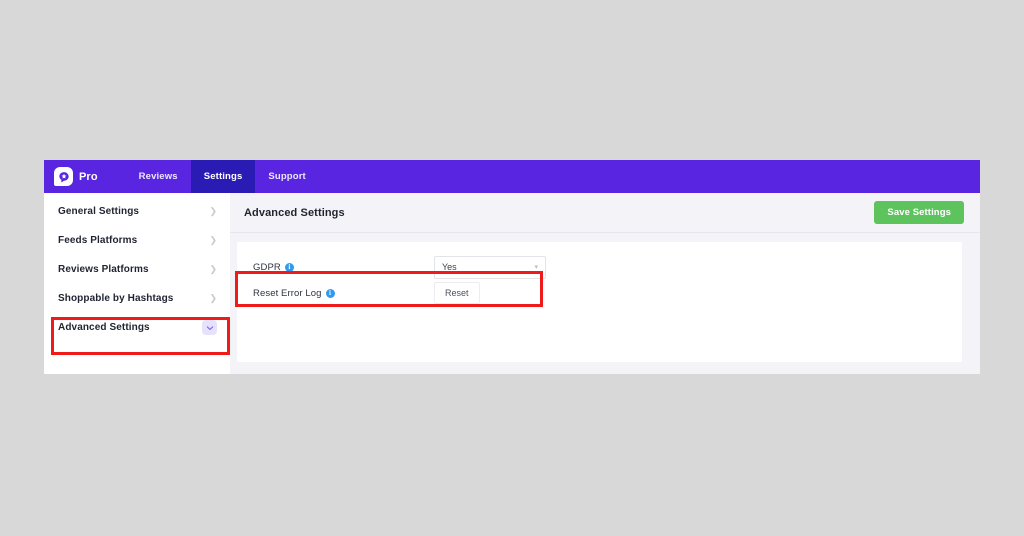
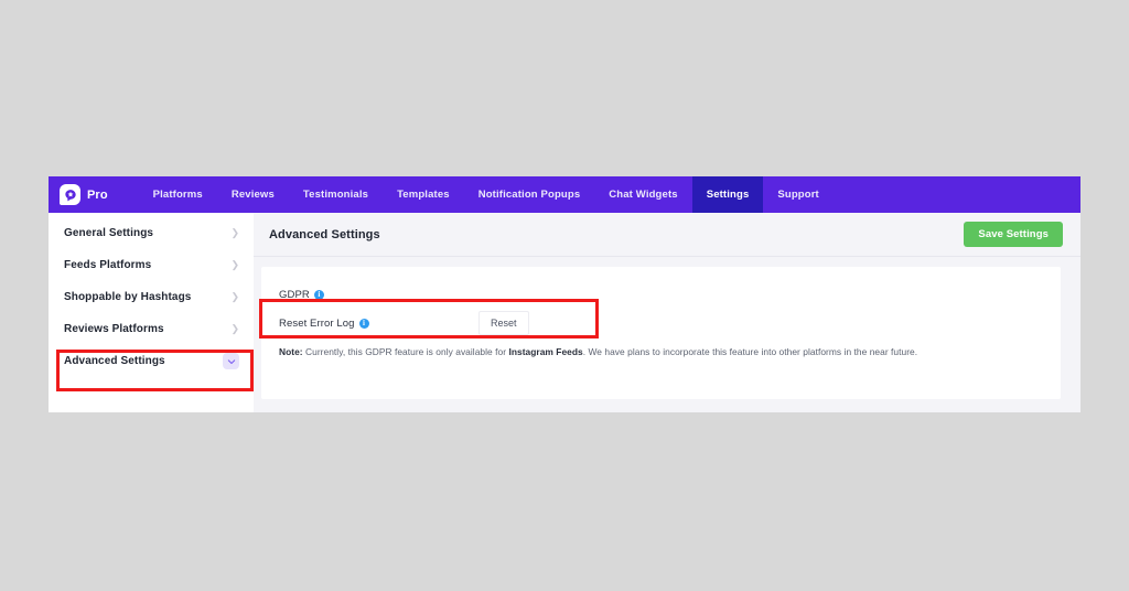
  Pro
+ Platforms
  Reviews
+ Testimonials
+ Templates
+ Notification Popups
+ Chat Widgets
  Settings
  Support
  General Settings
  ❯
  Feeds Platforms
  ❯
- Reviews Platforms
+ Shoppable by Hashtags
  ❯
- Shoppable by Hashtags
+ Reviews Platforms
  ❯
  Advanced Settings
  Advanced Settings
  Save Settings
  GDPR
  i
- Yes
  Reset Error Log
  i
  Reset
+ Note: Currently, this GDPR feature is only available for Instagram Feeds. We have plans to incorporate this feature into other platforms in the near future.
